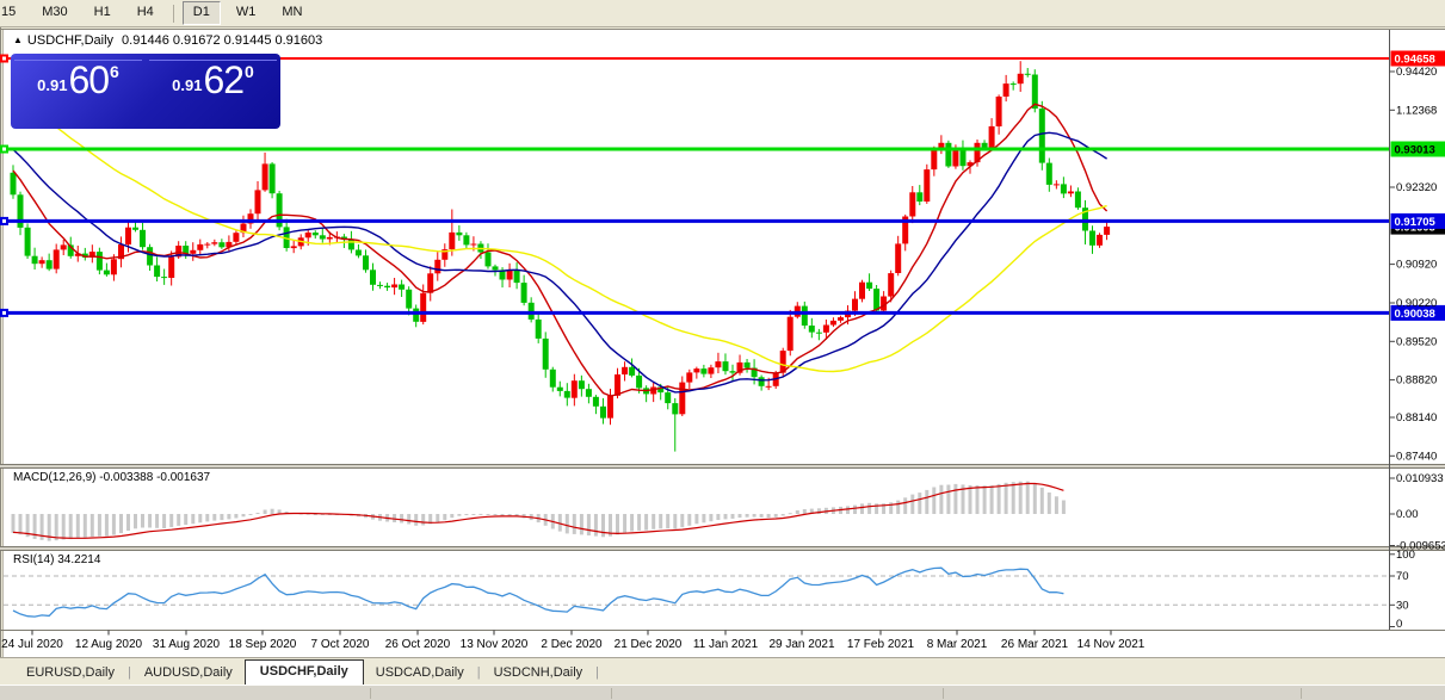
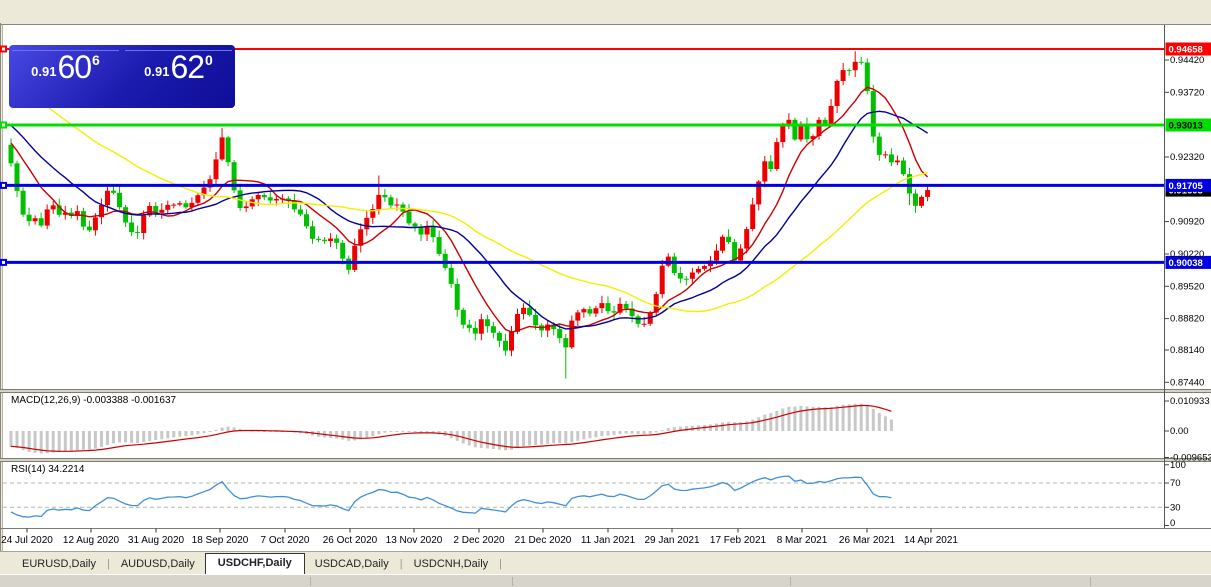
  0.94658
  0.93013
  0.90038
  0.91705
  0.94420
- 1.12368
+ 0.93720
  0.92320
  0.90920
  0.90220
  0.89520
  0.88820
  0.88140
  0.87440
  0.010933
  0.00
  -0.009653
  100
  70
  30
  0
  24 Jul 2020
  12 Aug 2020
  31 Aug 2020
  18 Sep 2020
  7 Oct 2020
  26 Oct 2020
  13 Nov 2020
  2 Dec 2020
  21 Dec 2020
  11 Jan 2021
  29 Jan 2021
  17 Feb 2021
  8 Mar 2021
  26 Mar 2021
- 14 Nov 2021
+ 14 Apr 2021
- 15
- M30
- H1
- H4
- D1
- W1
- MN
- ▲ USDCHF,Daily 0.91446 0.91672 0.91445 0.91603
  0.91
  60
  6
  0.91
  62
  0
  MACD(12,26,9) -0.003388 -0.001637
  RSI(14) 34.2214
  EURUSD,Daily
  |
  AUDUSD,Daily
  USDCHF,Daily
  USDCAD,Daily
  |
  USDCNH,Daily
  |
